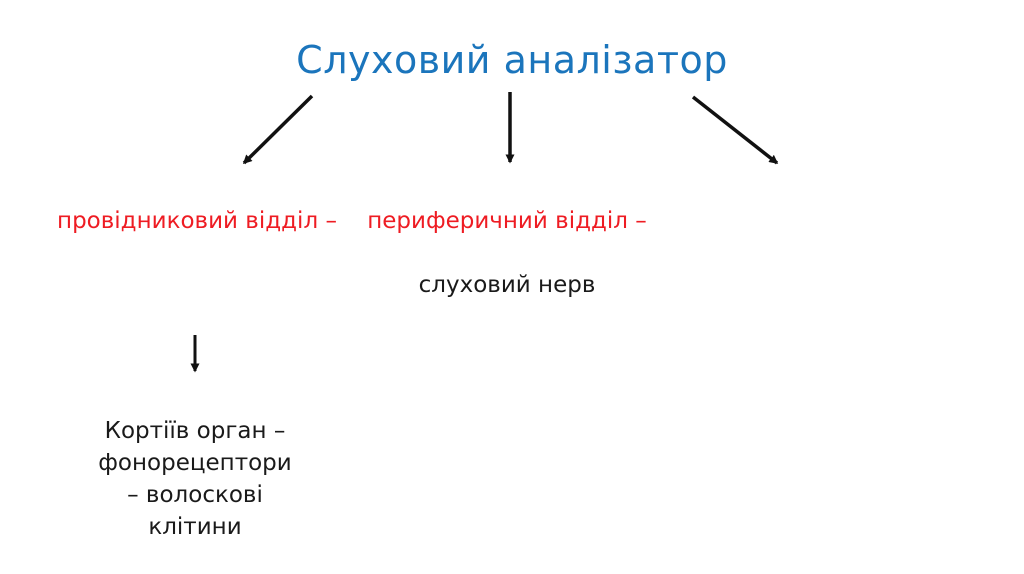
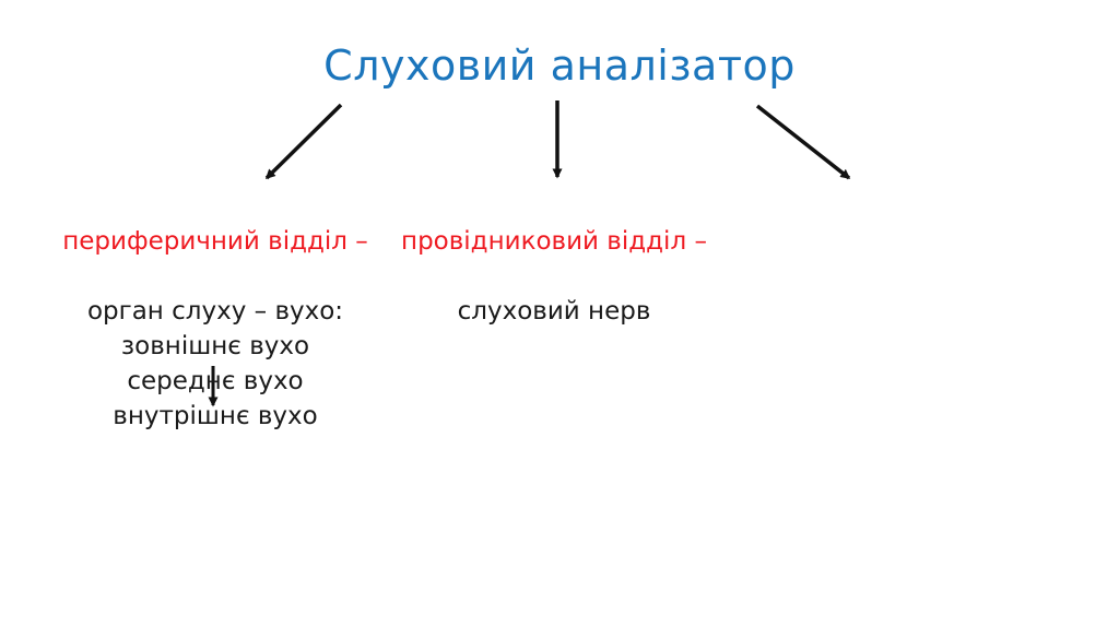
  Слуховий аналізатор
- провідниковий відділ –
+ периферичний відділ –
+ орган слуху – вухо:
+ зовнішнє вухо
+ середнє вухо
+ внутрішнє вухо
- периферичний відділ –
+ провідниковий відділ –
  слуховий нерв
- Кортіїв орган –
- фонорецептори
- – волоскові
- клітини
